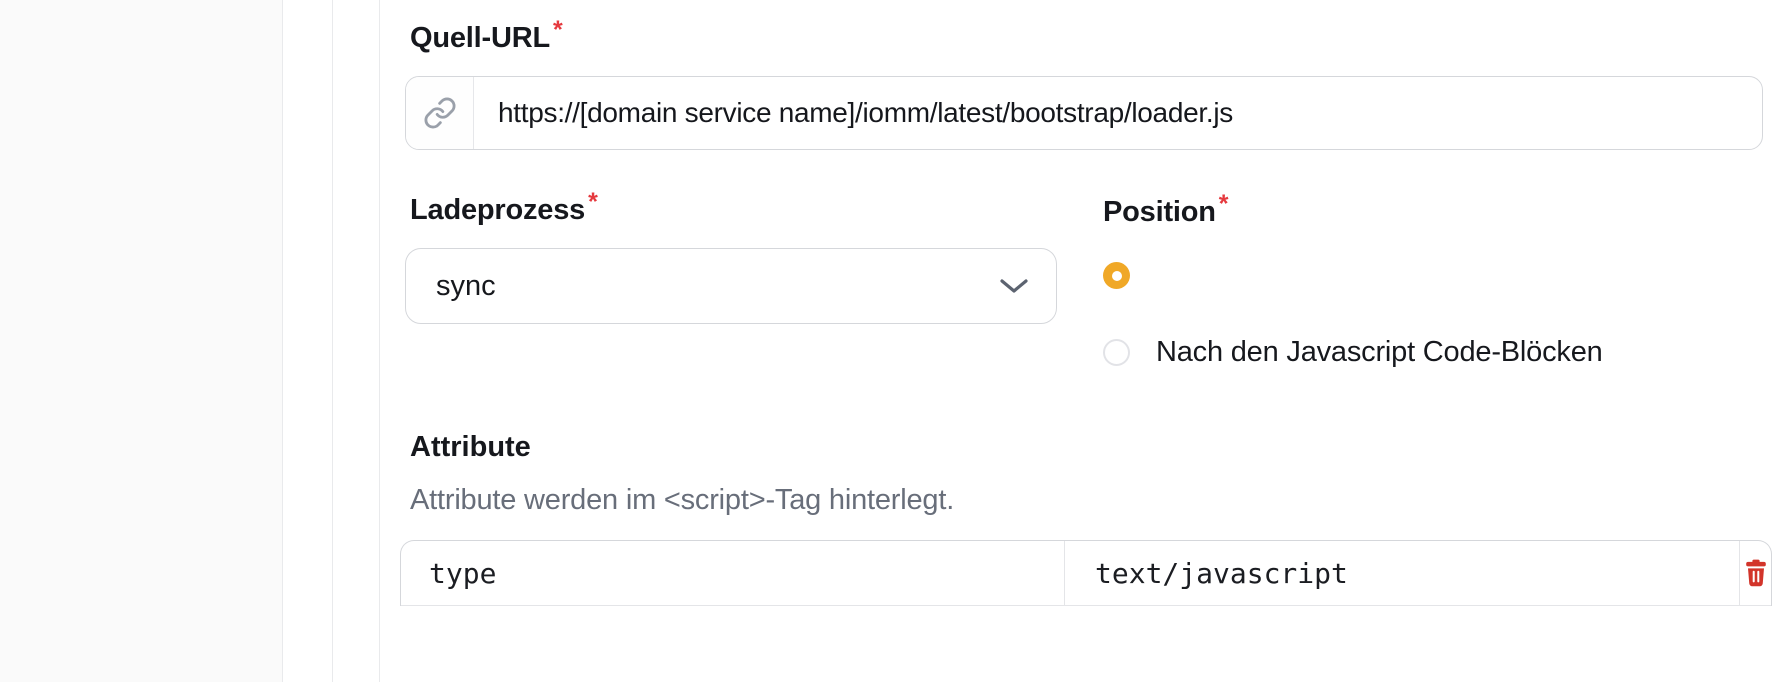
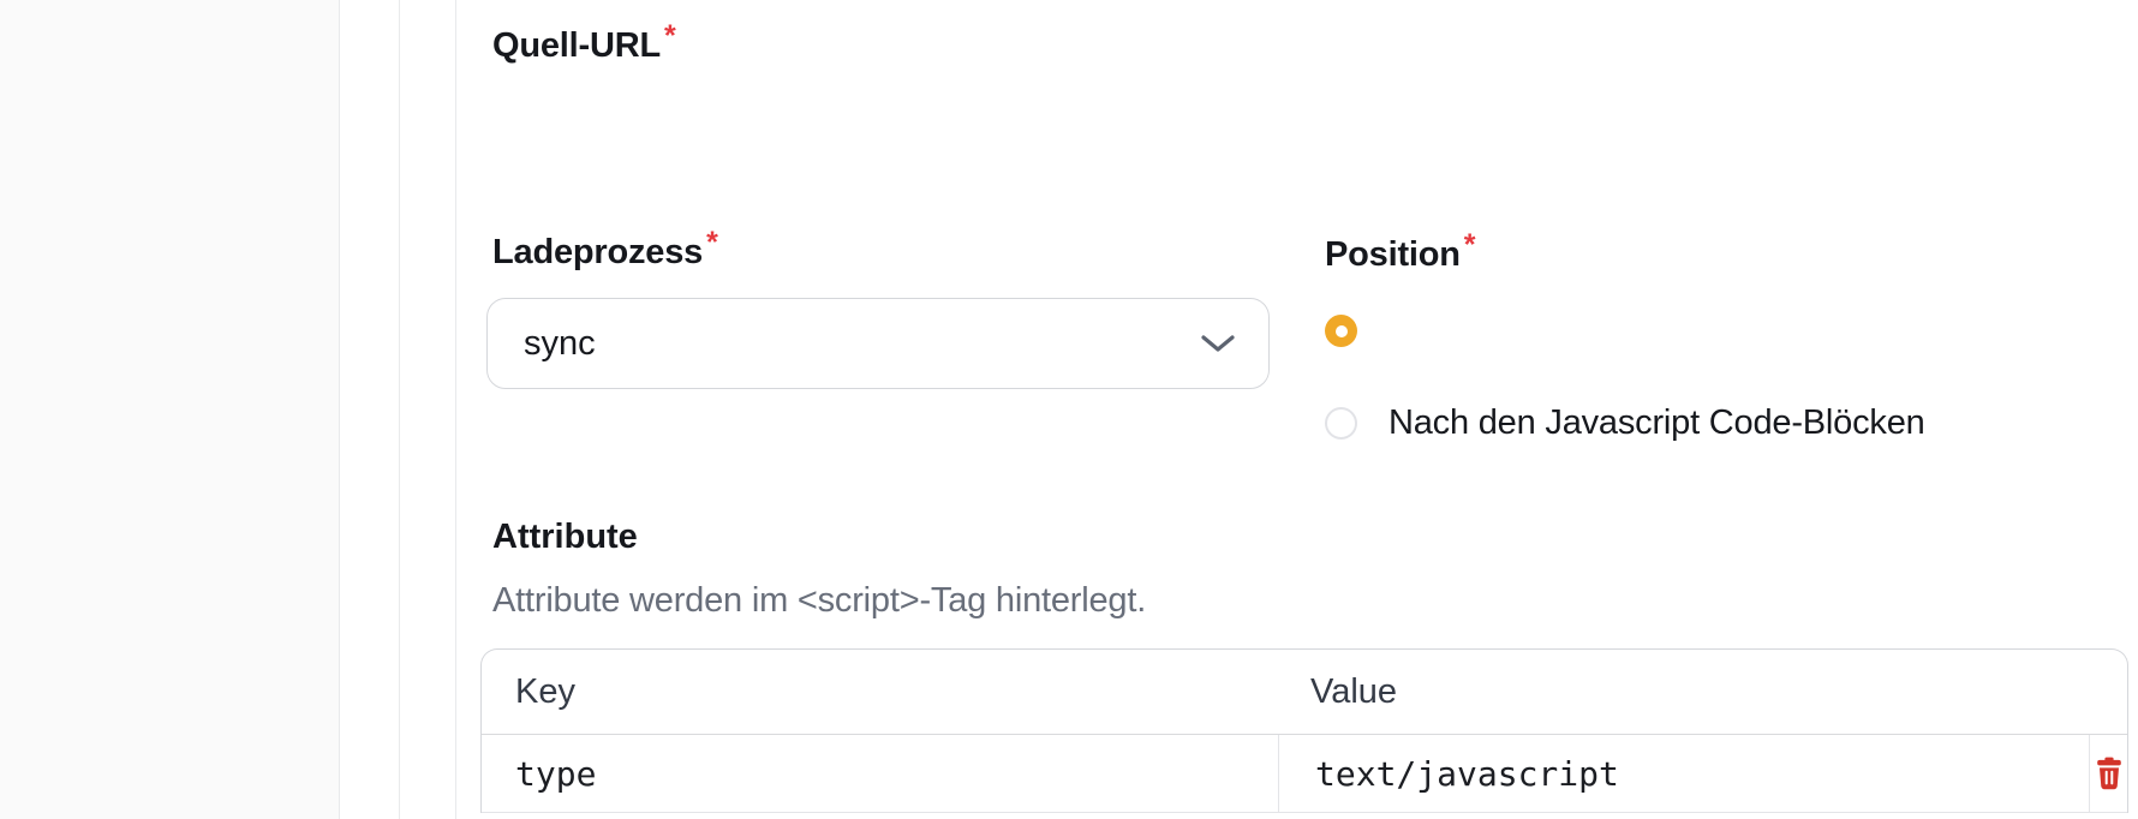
  Quell-URL*
- https://[domain service name]/iomm/latest/bootstrap/loader.js
  Ladeprozess*
  sync
  Position*
  Nach den Javascript Code-Blöcken
  Attribute
  Attribute werden im <script>-Tag hinterlegt.
+ Key
+ Value
  type
  text/javascript
